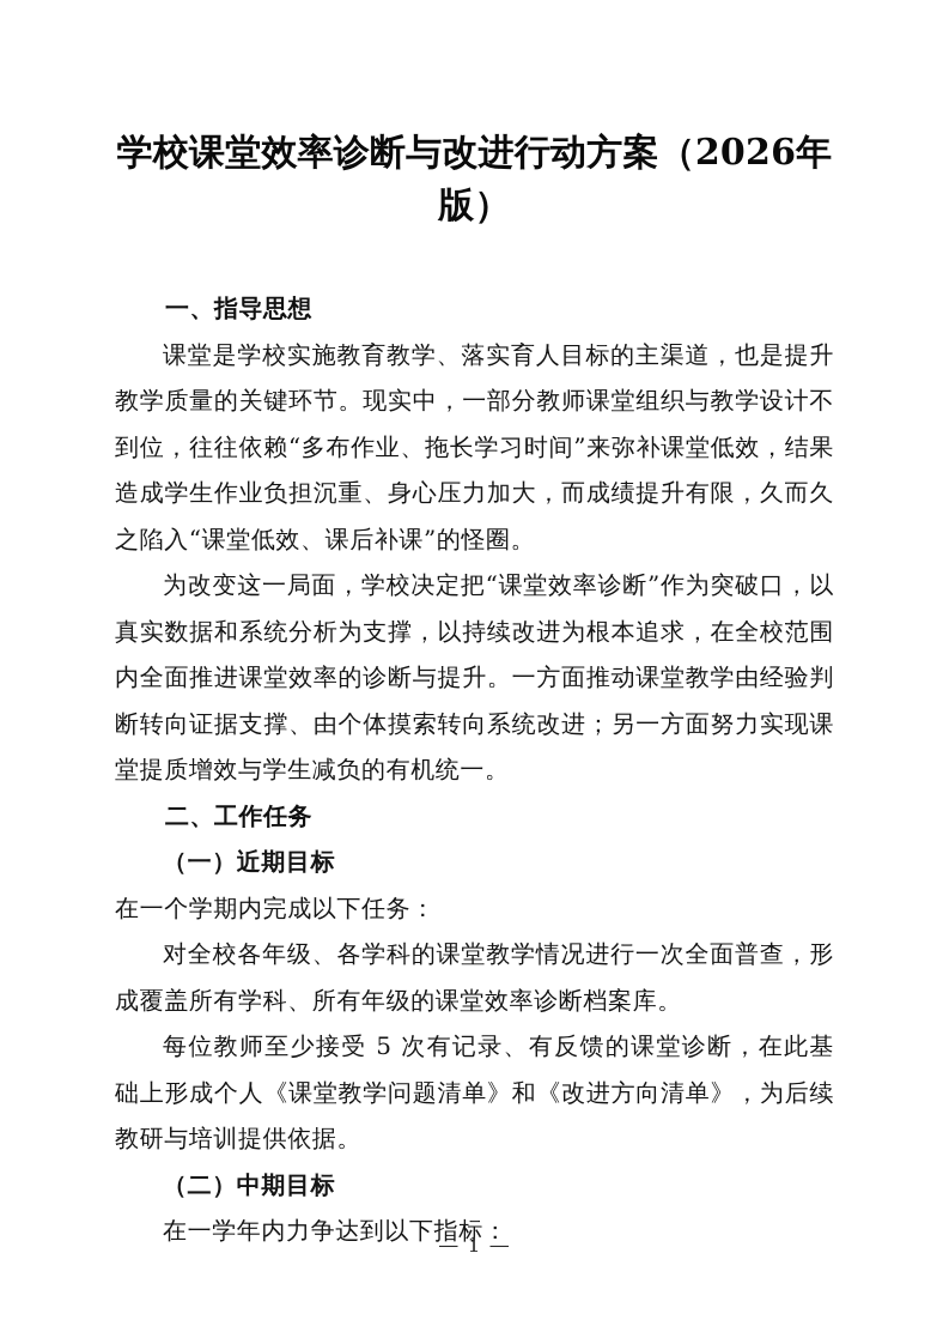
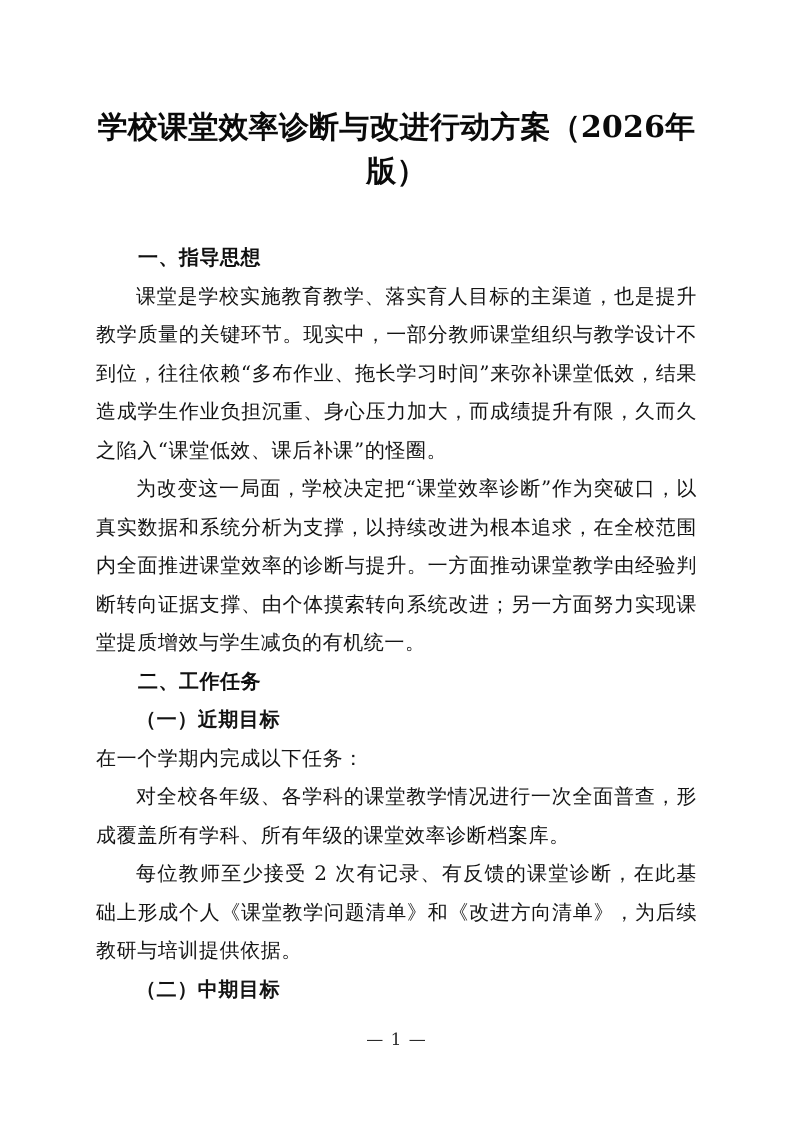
  学校课堂效率诊断与改进行动方案（2026年版）
  一、指导思想
  课堂是学校实施教育教学、落实育人目标的主渠道，也是提升教学质量的关键环节。现实中，一部分教师课堂组织与教学设计不到位，往往依赖“多布作业、拖长学习时间”来弥补课堂低效，结果造成学生作业负担沉重、身心压力加大，而成绩提升有限，久而久之陷入“课堂低效、课后补课”的怪圈。
  为改变这一局面，学校决定把“课堂效率诊断”作为突破口，以真实数据和系统分析为支撑，以持续改进为根本追求，在全校范围内全面推进课堂效率的诊断与提升。一方面推动课堂教学由经验判断转向证据支撑、由个体摸索转向系统改进；另一方面努力实现课堂提质增效与学生减负的有机统一。
  二、工作任务
  （一）近期目标
  在一个学期内完成以下任务：
  对全校各年级、各学科的课堂教学情况进行一次全面普查，形成覆盖所有学科、所有年级的课堂效率诊断档案库。
- 每位教师至少接受 5 次有记录、有反馈的课堂诊断，在此基础上形成个人《课堂教学问题清单》和《改进方向清单》，为后续教研与培训提供依据。
+ 每位教师至少接受 2 次有记录、有反馈的课堂诊断，在此基础上形成个人《课堂教学问题清单》和《改进方向清单》，为后续教研与培训提供依据。
  （二）中期目标
- 在一学年内力争达到以下指标：
  — 1 —
